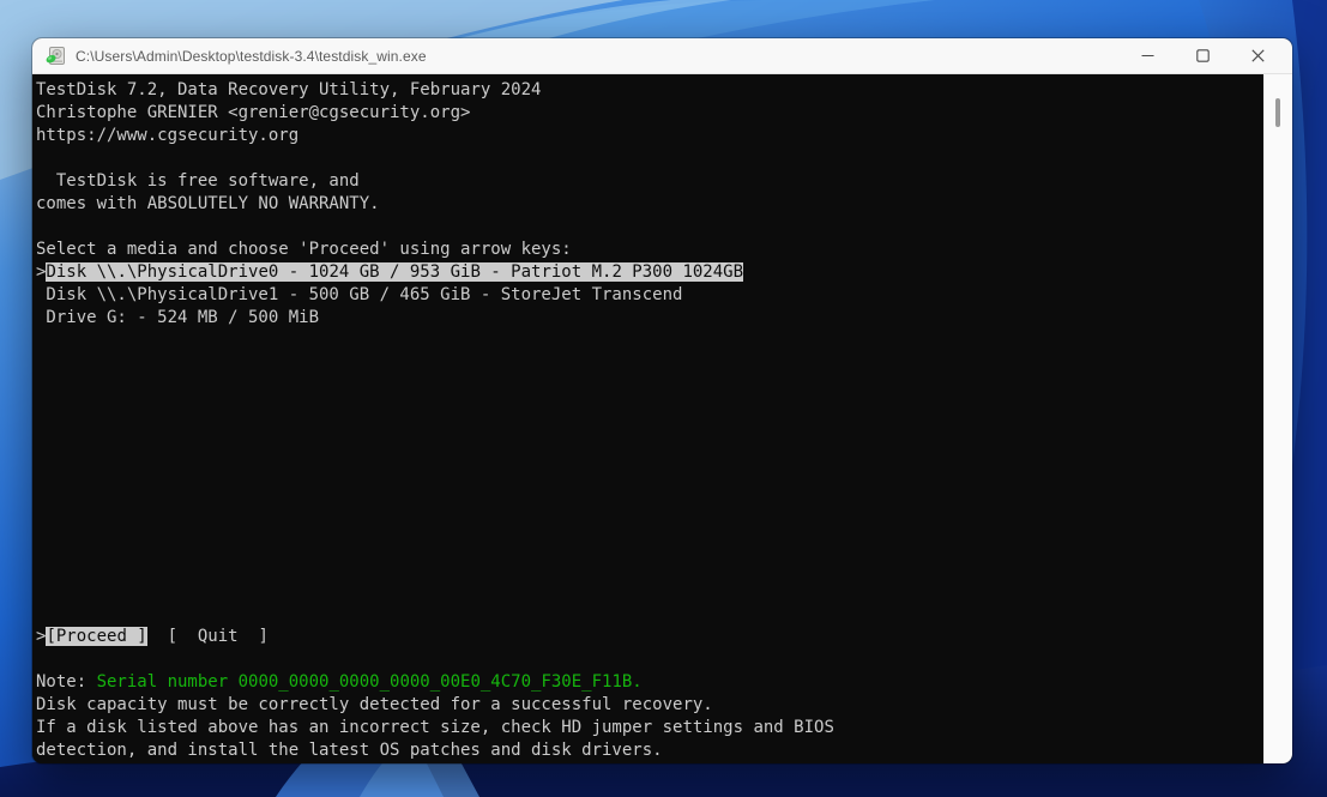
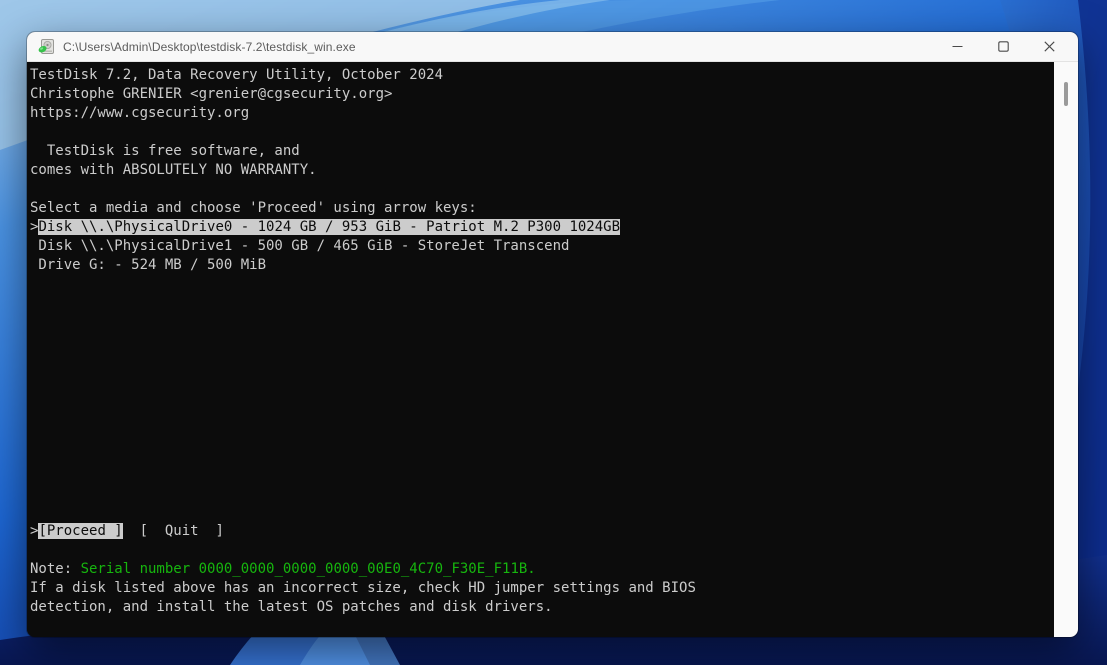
- C:\Users\Admin\Desktop\testdisk-3.4\testdisk_win.exe
+ C:\Users\Admin\Desktop\testdisk-7.2\testdisk_win.exe
- TestDisk 7.2, Data Recovery Utility, February 2024
+ TestDisk 7.2, Data Recovery Utility, October 2024
  Christophe GRENIER <grenier@cgsecurity.org>
  https://www.cgsecurity.org
  TestDisk is free software, and
  comes with ABSOLUTELY NO WARRANTY.
  Select a media and choose 'Proceed' using arrow keys:
  >Disk \\.\PhysicalDrive0 - 1024 GB / 953 GiB - Patriot M.2 P300 1024GB
  Disk \\.\PhysicalDrive1 - 500 GB / 465 GiB - StoreJet Transcend
  Drive G: - 524 MB / 500 MiB
  >[Proceed ] [ Quit ]
  Note: Serial number 0000_0000_0000_0000_00E0_4C70_F30E_F11B.
- Disk capacity must be correctly detected for a successful recovery.
  If a disk listed above has an incorrect size, check HD jumper settings and BIOS
  detection, and install the latest OS patches and disk drivers.
